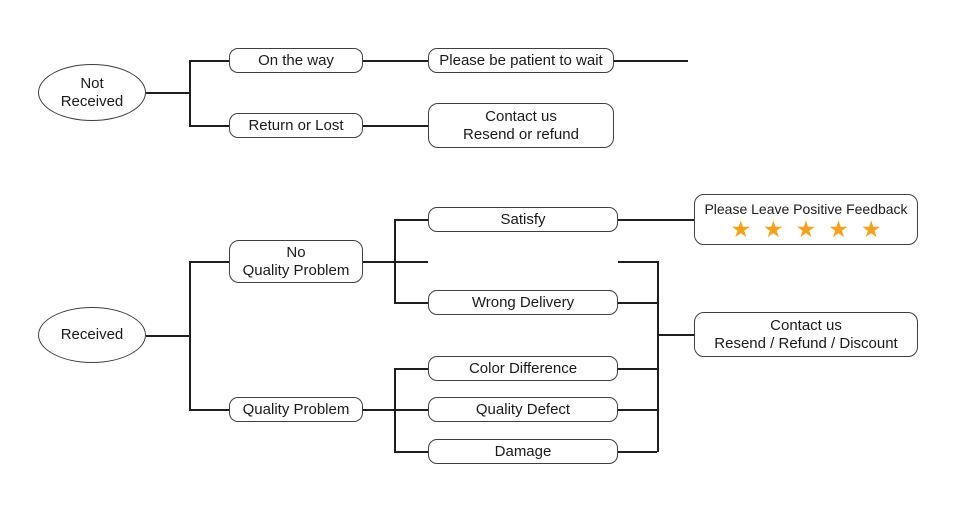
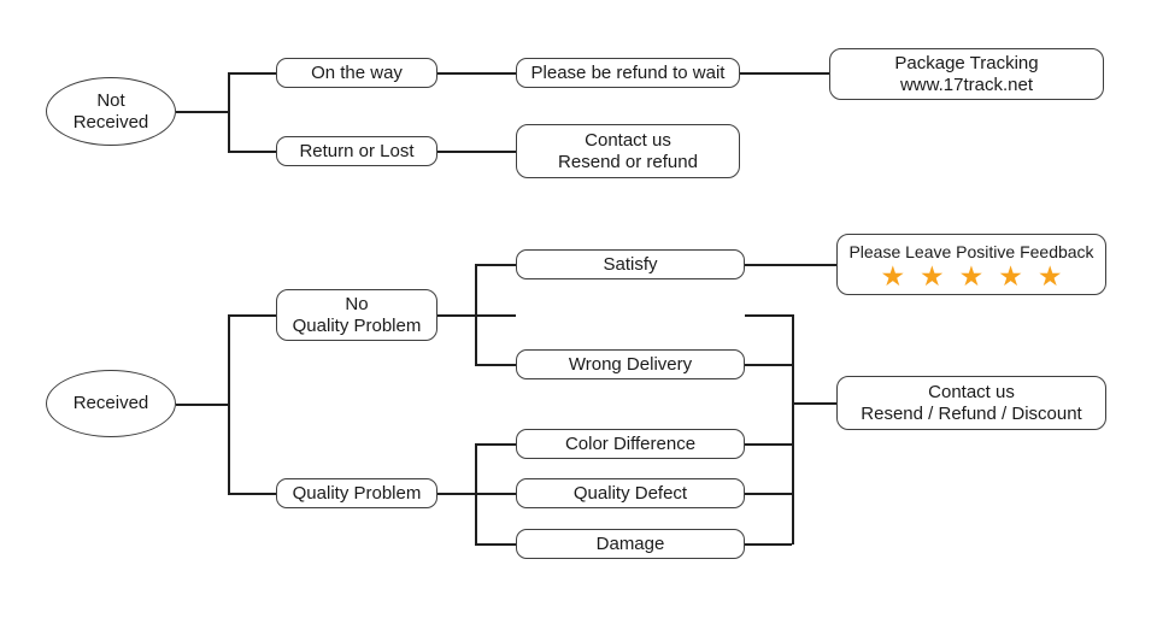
  Not
  Received
  On the way
  Return or Lost
- Please be patient to wait
+ Please be refund to wait
+ Package Tracking
+ www.17track.net
  Contact us
  Resend or refund
  Received
  No
  Quality Problem
  Quality Problem
  Satisfy
  Wrong Delivery
  Color Difference
  Quality Defect
  Damage
  Please Leave Positive Feedback
  ★★★★★
  Contact us
  Resend / Refund / Discount
